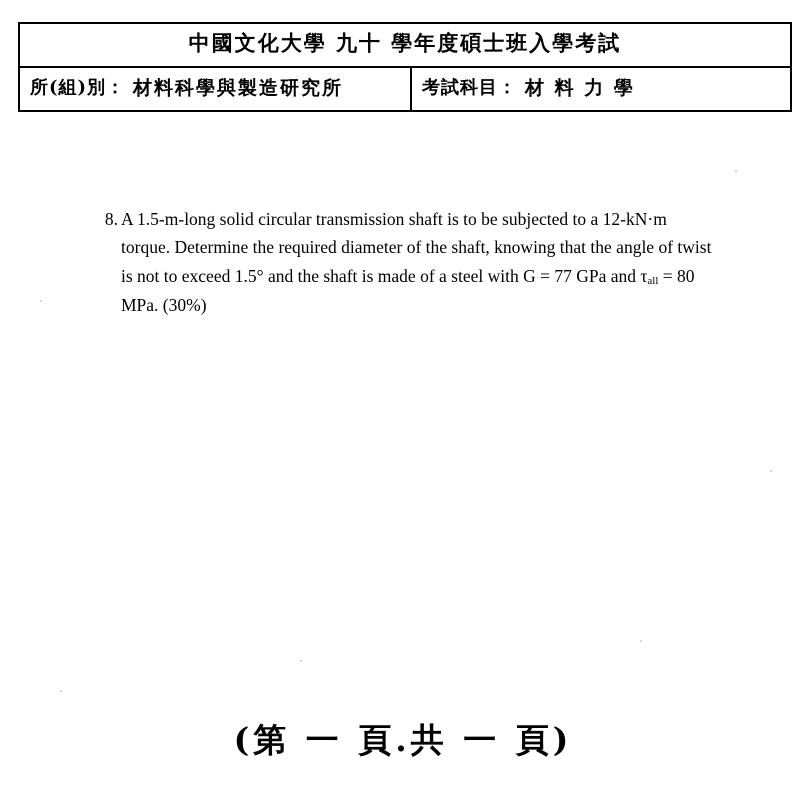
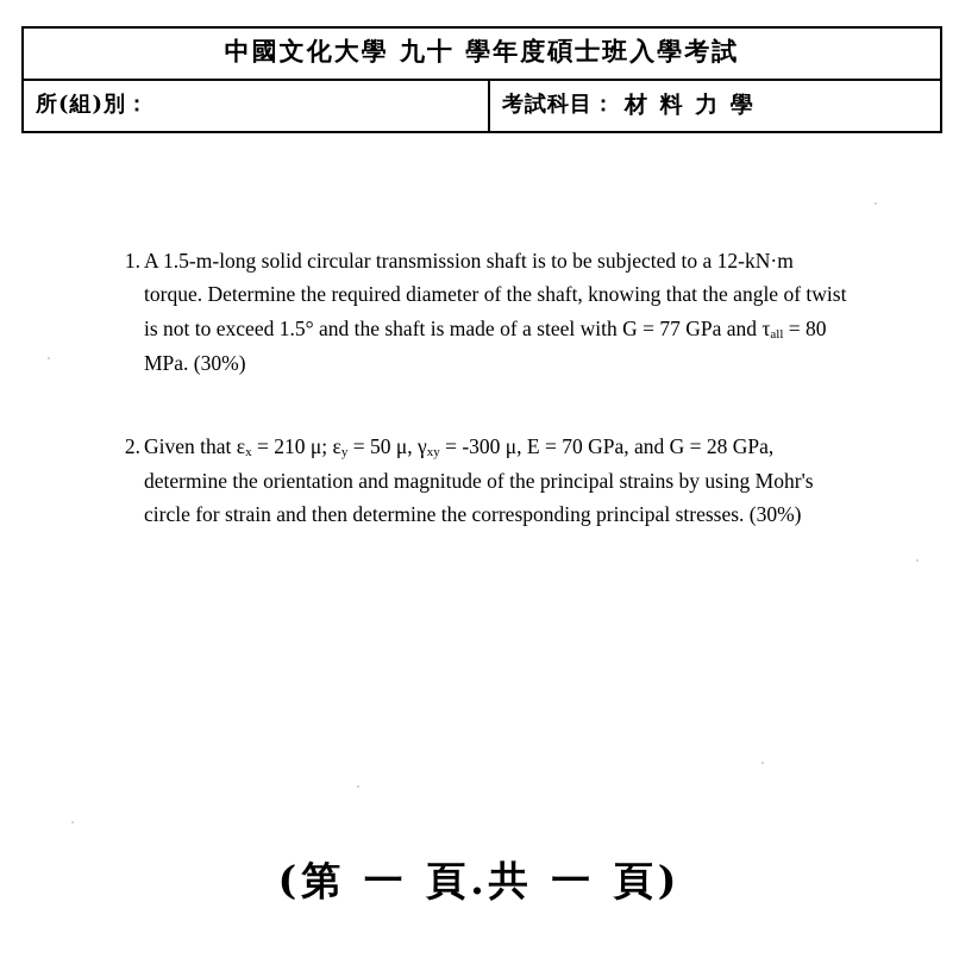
  中國文化大學 九十 學年度碩士班入學考試
  所(組)別：
- 材料科學與製造研究所
  考試科目：
  材 料 力 學
- 8.
+ 1.
  A 1.5-m-long solid circular transmission shaft is to be subjected to a 12-kN·m torque. Determine the required diameter of the shaft, knowing that the angle of twist is not to exceed 1.5° and the shaft is made of a steel with G = 77 GPa and τall = 80 MPa. (30%)
+ 2.
+ Given that εx = 210 μ; εy = 50 μ, γxy = -300 μ, E = 70 GPa, and G = 28 GPa, determine the orientation and magnitude of the principal strains by using Mohr's circle for strain and then determine the corresponding principal stresses. (30%)
  (第 一 頁.共 一 頁)
